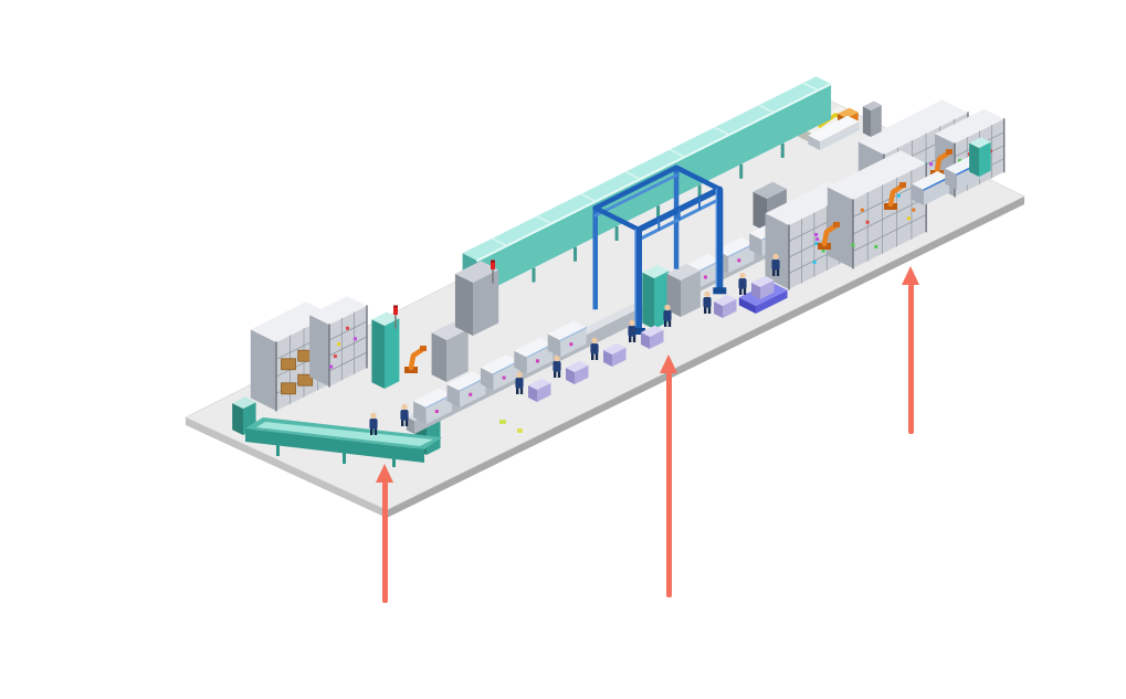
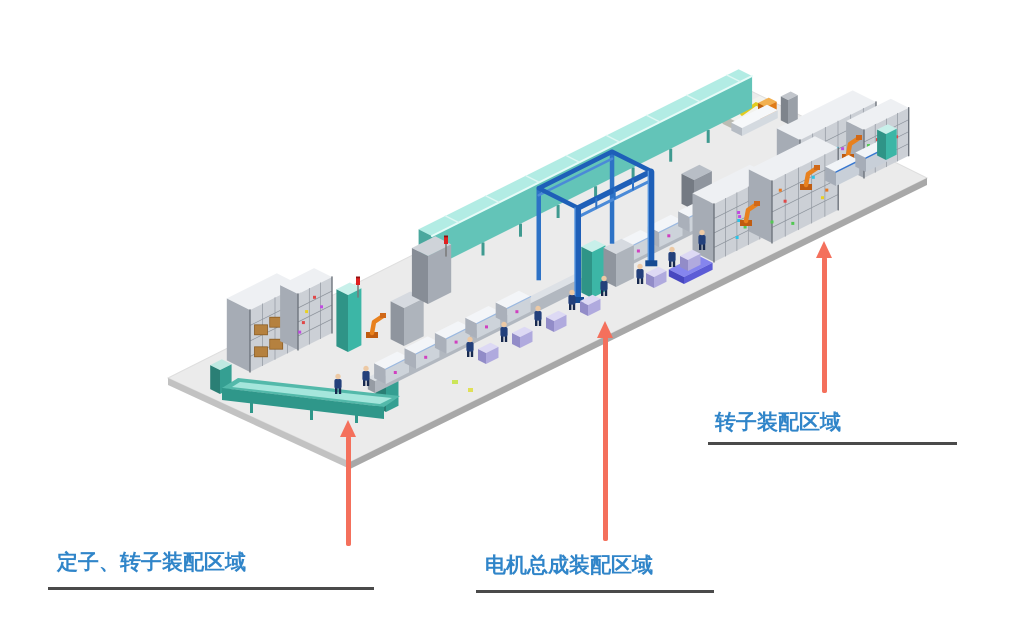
+ 定子、转子装配区域
+ 电机总成装配区域
+ 转子装配区域
